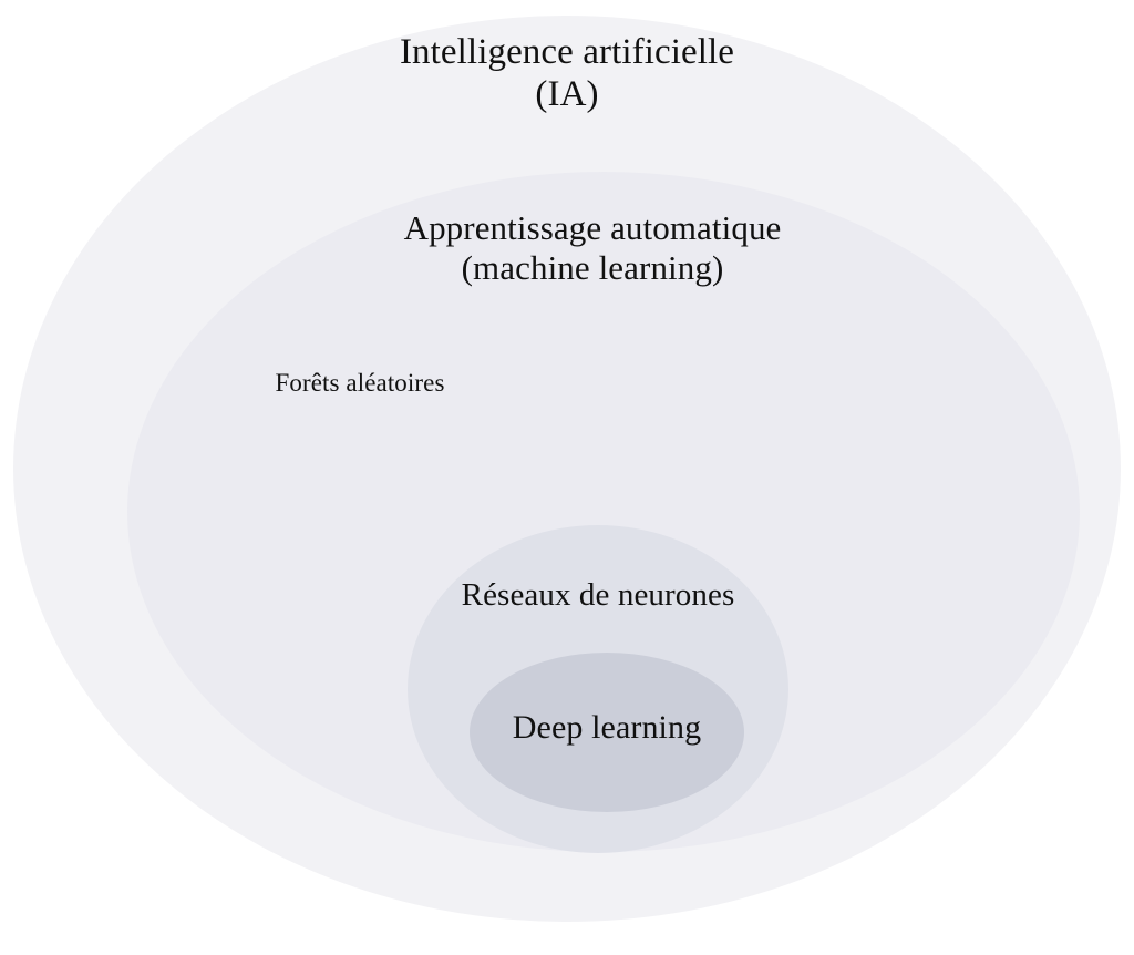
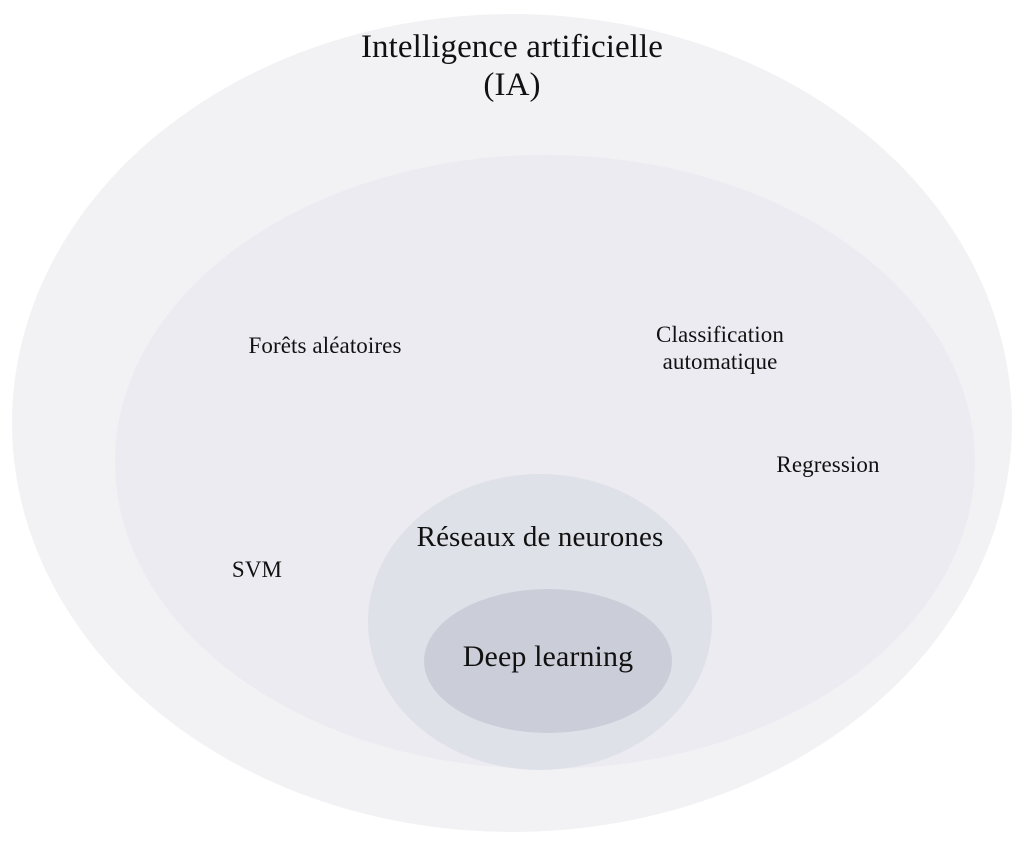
  Intelligence artificielle
  (IA)
- Apprentissage automatique
- (machine learning)
  Réseaux de neurones
  Deep learning
  Forêts aléatoires
+ Classification
+ automatique
+ Regression
+ SVM
